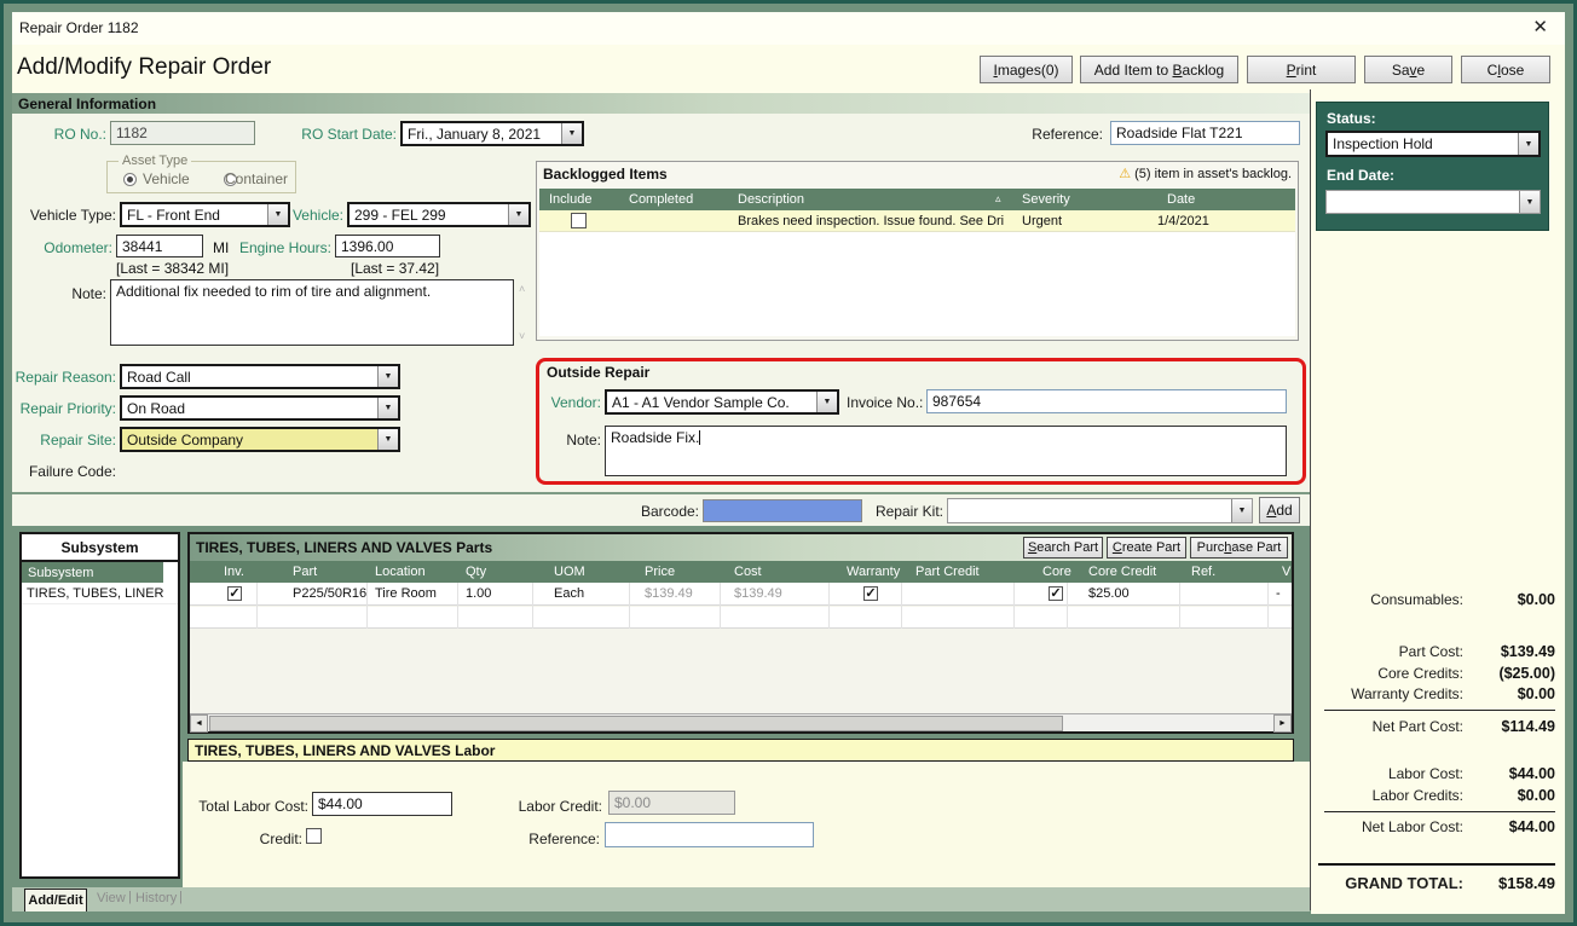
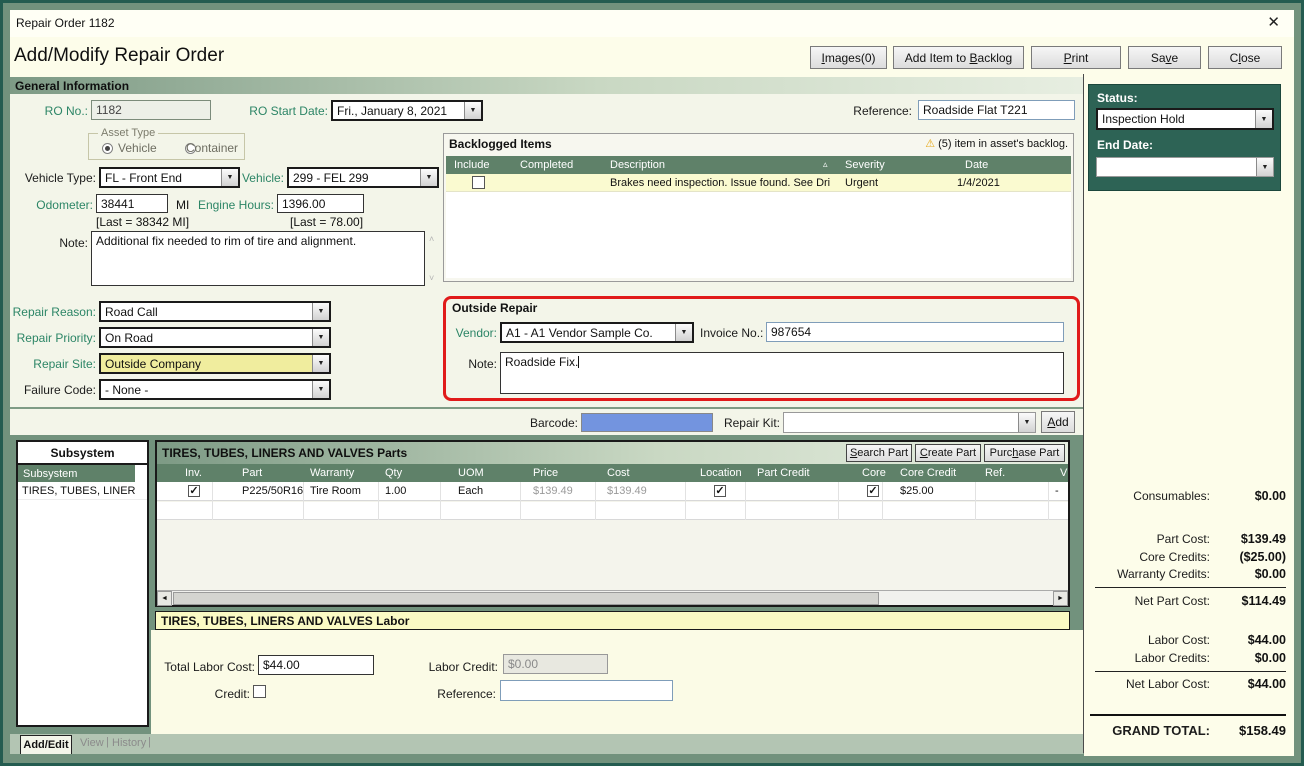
  Repair Order 1182
  ✕
  Add/Modify Repair Order
  I
  mages(0)
  Add Item to
  B
  acklog
  P
  rint
  Sa
  v
  e
  C
  l
  ose
  General Information
  RO No.:
  1182
  RO Start Date:
  Fri., January 8, 2021
  Reference:
  Roadside Flat T221
  Status:
  Inspection Hold
  End Date:
  Asset Type
  Vehicle
  Container
  Vehicle Type:
  FL - Front End
  Vehicle:
  299 - FEL 299
  Odometer:
  38441
  MI
  Engine Hours:
  1396.00
  [Last = 38342 MI]
- [Last = 37.42]
+ [Last = 78.00]
  Note:
  Additional fix needed to rim of tire and alignment.
  ˄
  ˅
  Backlogged Items
  ⚠ (5) item in asset's backlog.
  Include
  Completed
  Description
  ▵
  Severity
  Date
  Brakes need inspection. Issue found. See Dri
  Urgent
  1/4/2021
  Repair Reason:
  Road Call
  Repair Priority:
  On Road
  Repair Site:
  Outside Company
  Failure Code:
+ - None -
  Outside Repair
  Vendor:
  A1 - A1 Vendor Sample Co.
  Invoice No.:
  987654
  Note:
  Roadside Fix.
  Barcode:
  Repair Kit:
  A
  dd
  Subsystem
  Subsystem
  TIRES, TUBES, LINER
  TIRES, TUBES, LINERS AND VALVES Parts
  S
  earch Part
  C
  reate Part
  Purc
  h
  ase Part
  Inv.
  Part
- Location
+ Warranty
  Qty
  UOM
  Price
  Cost
- Warranty
+ Location
  Part Credit
  Core
  Core Credit
  Ref.
  V
  ✓
  P225/50R16
  Tire Room
  1.00
  Each
  $139.49
  $139.49
  ✓
  ✓
  $25.00
  -
  TIRES, TUBES, LINERS AND VALVES Labor
  Total Labor Cost:
  $44.00
  Labor Credit:
  $0.00
  Credit:
  Reference:
  Add/Edit
  View
  |
  History
  |
  Consumables:
  $0.00
  Part Cost:
  $139.49
  Core Credits:
  ($25.00)
  Warranty Credits:
  $0.00
  Net Part Cost:
  $114.49
  Labor Cost:
  $44.00
  Labor Credits:
  $0.00
  Net Labor Cost:
  $44.00
  GRAND TOTAL:
  $158.49
